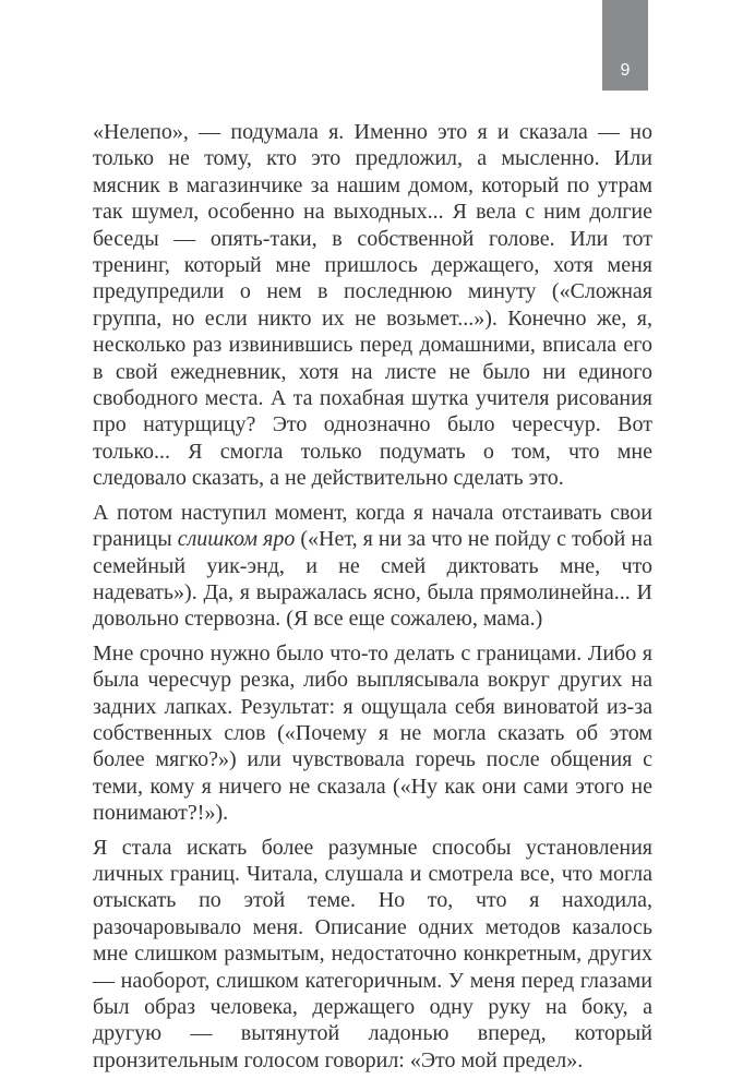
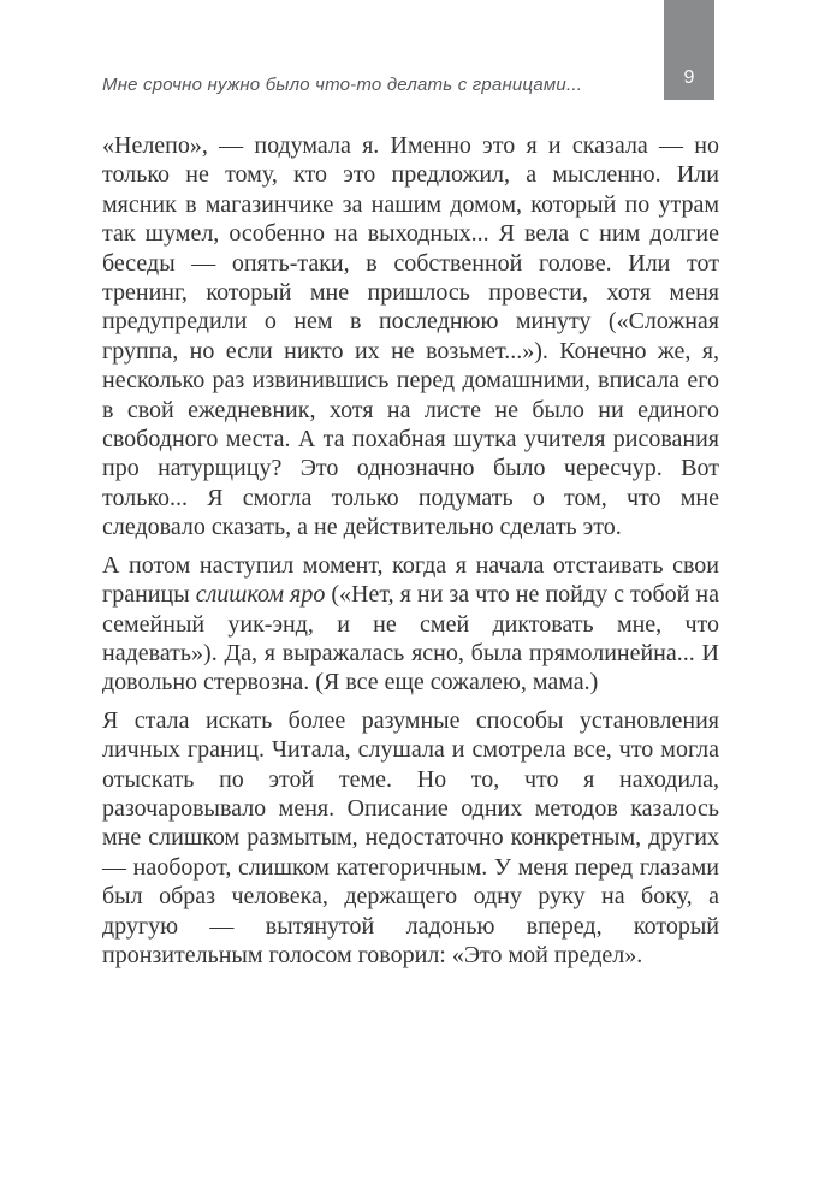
+ Мне срочно нужно было что-то делать с границами...
  9
- «Нелепо», — подумала я. Именно это я и сказала — но только не тому, кто это предложил, а мысленно. Или мясник в магазинчике за нашим домом, который по утрам так шумел, особенно на выходных... Я вела с ним долгие беседы — опять-таки, в собственной голове. Или тот тренинг, который мне пришлось держащего, хотя меня предупредили о нем в последнюю минуту («Сложная группа, но если никто их не возьмет...»). Конечно же, я, несколько раз извинившись перед домашними, вписала его в свой ежедневник, хотя на листе не было ни единого свободного места. А та похабная шутка учителя рисования про натурщицу? Это однозначно было чересчур. Вот только... Я смогла только подумать о том, что мне следовало сказать, а не действительно сделать это.
+ «Нелепо», — подумала я. Именно это я и сказала — но только не тому, кто это предложил, а мысленно. Или мясник в магазинчике за нашим домом, который по утрам так шумел, особенно на выходных... Я вела с ним долгие беседы — опять-таки, в собственной голове. Или тот тренинг, который мне пришлось провести, хотя меня предупредили о нем в последнюю минуту («Сложная группа, но если никто их не возьмет...»). Конечно же, я, несколько раз извинившись перед домашними, вписала его в свой ежедневник, хотя на листе не было ни единого свободного места. А та похабная шутка учителя рисования про натурщицу? Это однозначно было чересчур. Вот только... Я смогла только подумать о том, что мне следовало сказать, а не действительно сделать это.
  А потом наступил момент, когда я начала отстаивать свои границы слишком яро («Нет, я ни за что не пойду с тобой на семейный уик-энд, и не смей диктовать мне, что надевать»). Да, я выражалась ясно, была прямолинейна... И довольно стервозна. (Я все еще сожалею, мама.)
- Мне срочно нужно было что-то делать с границами. Либо я была чересчур резка, либо выплясывала вокруг других на задних лапках. Результат: я ощущала себя виноватой из-за собственных слов («Почему я не могла сказать об этом более мягко?») или чувствовала горечь после общения с теми, кому я ничего не сказала («Ну как они сами этого не понимают?!»).
  Я стала искать более разумные способы установления личных границ. Читала, слушала и смотрела все, что могла отыскать по этой теме. Но то, что я находила, разочаровывало меня. Описание одних методов казалось мне слишком размытым, недостаточно конкретным, других — наоборот, слишком категоричным. У меня перед глазами был образ человека, держащего одну руку на боку, а другую — вытянутой ладонью вперед, который пронзительным голосом говорил: «Это мой предел».
